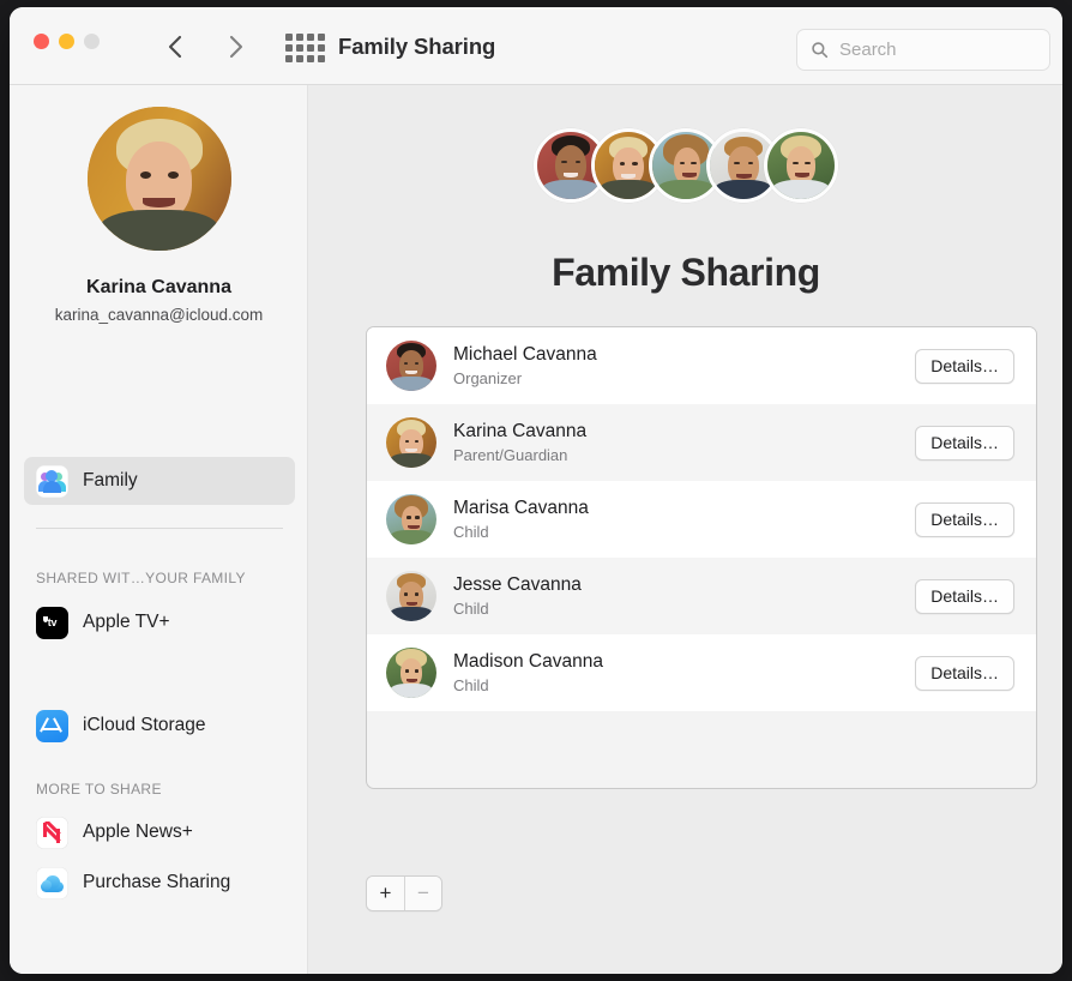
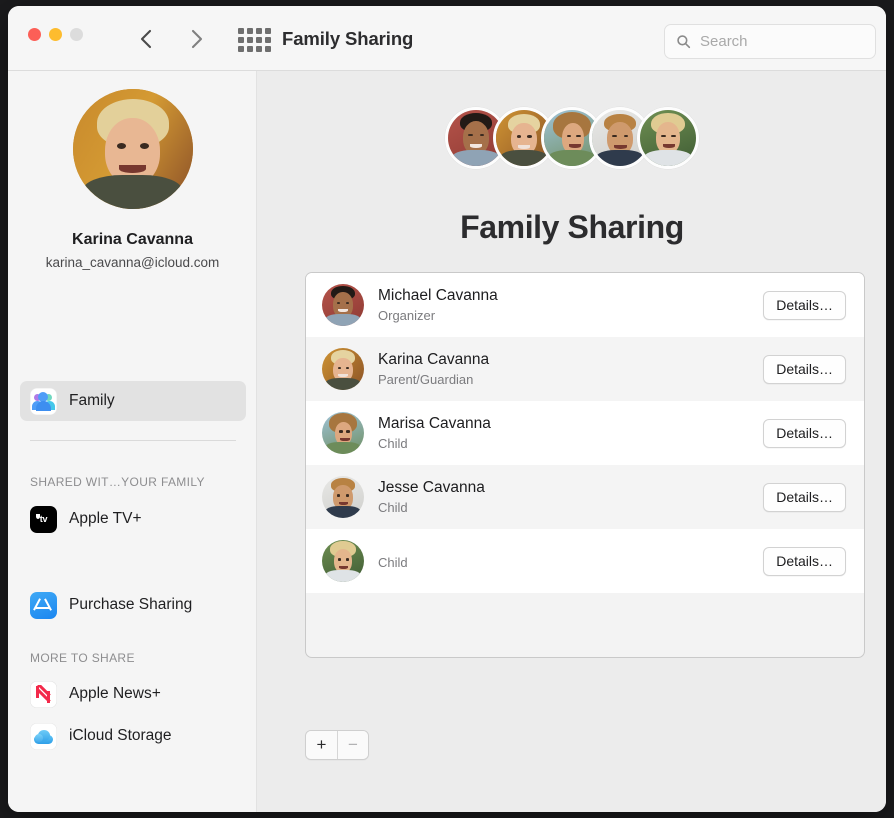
  Family Sharing
  Search
  Karina Cavanna
  karina_cavanna@icloud.com
  Family
  SHARED WIT…YOUR FAMILY
  tv
  Apple TV+
- iCloud Storage
+ Purchase Sharing
  MORE TO SHARE
  Apple News+
- Purchase Sharing
+ iCloud Storage
  Family Sharing
  Michael Cavanna
  Organizer
  Details…
  Karina Cavanna
  Parent/Guardian
  Details…
  Marisa Cavanna
  Child
  Details…
  Jesse Cavanna
  Child
  Details…
- Madison Cavanna
  Child
  Details…
  +
  −
